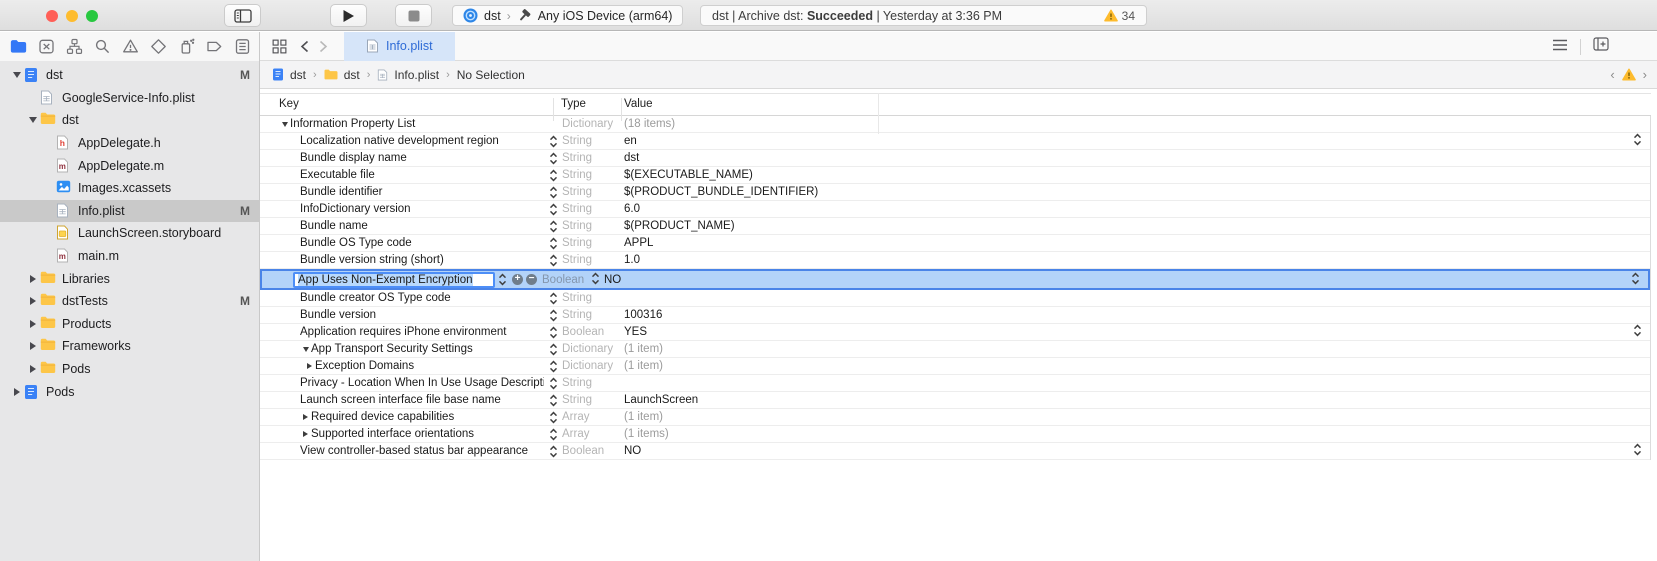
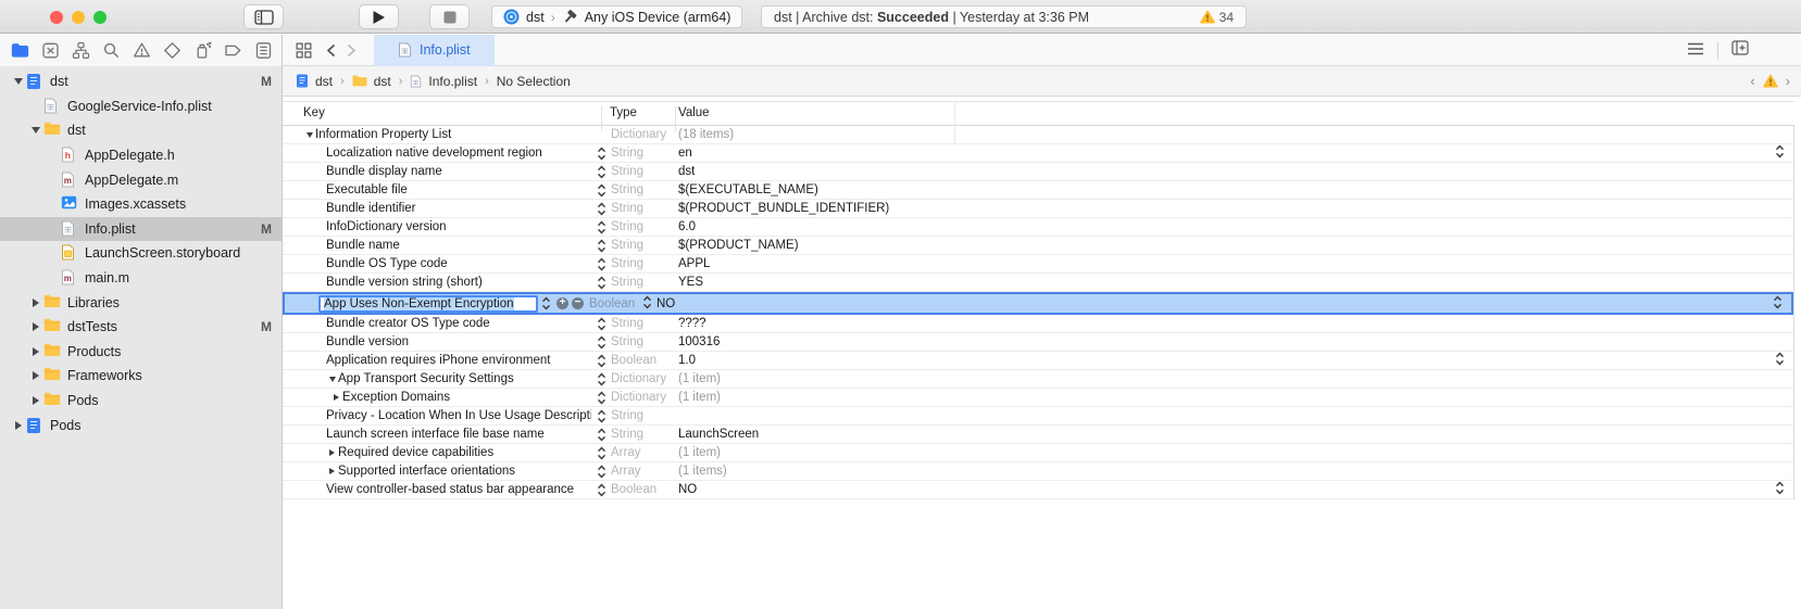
  dst
  ›
  Any iOS Device (arm64)
  dst | Archive dst: Succeeded | Yesterday at 3:36 PM
  34
  Info.plist
  dst
  ›
  dst
  ›
  Info.plist
  ›
  No Selection
  ‹
  ›
  dst
  M
  GoogleService-Info.plist
  dst
  h
  AppDelegate.h
  m
  AppDelegate.m
  Images.xcassets
  Info.plist
  M
  LaunchScreen.storyboard
  m
  main.m
  Libraries
  dstTests
  M
  Products
  Frameworks
  Pods
  Pods
  Key
  Type
  Value
  Information Property List
  Dictionary
  (18 items)
  Localization native development region
  String
  en
  Bundle display name
  String
  dst
  Executable file
  String
  $(EXECUTABLE_NAME)
  Bundle identifier
  String
  $(PRODUCT_BUNDLE_IDENTIFIER)
  InfoDictionary version
  String
  6.0
  Bundle name
  String
  $(PRODUCT_NAME)
  Bundle OS Type code
  String
  APPL
  Bundle version string (short)
  String
- 1.0
+ YES
  App Uses Non-Exempt Encryption
  +
  −
  Boolean
  NO
  Bundle creator OS Type code
  String
+ ????
  Bundle version
  String
  100316
  Application requires iPhone environment
  Boolean
- YES
+ 1.0
  App Transport Security Settings
  Dictionary
  (1 item)
  Exception Domains
  Dictionary
  (1 item)
  Privacy - Location When In Use Usage Descript
  String
  Launch screen interface file base name
  String
  LaunchScreen
  Required device capabilities
  Array
  (1 item)
  Supported interface orientations
  Array
  (1 items)
  View controller-based status bar appearance
  Boolean
  NO
